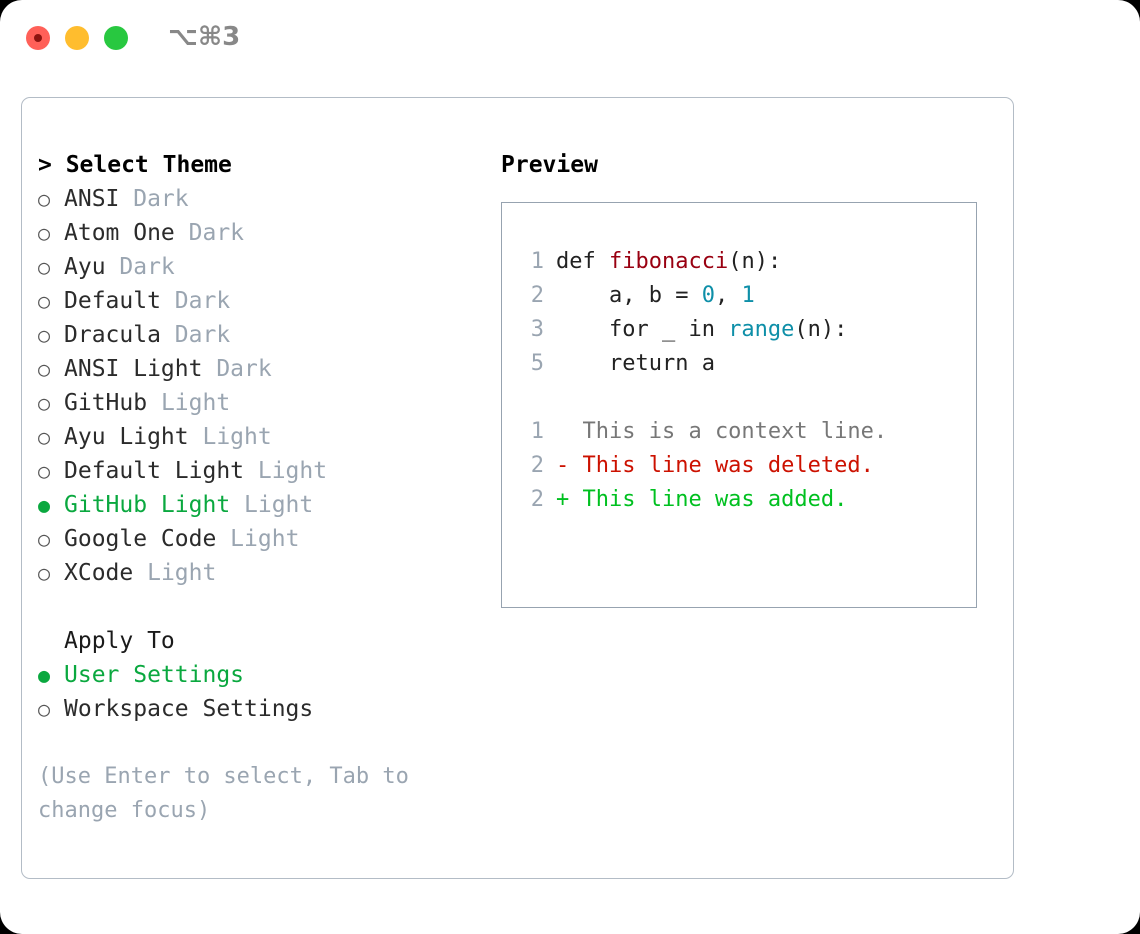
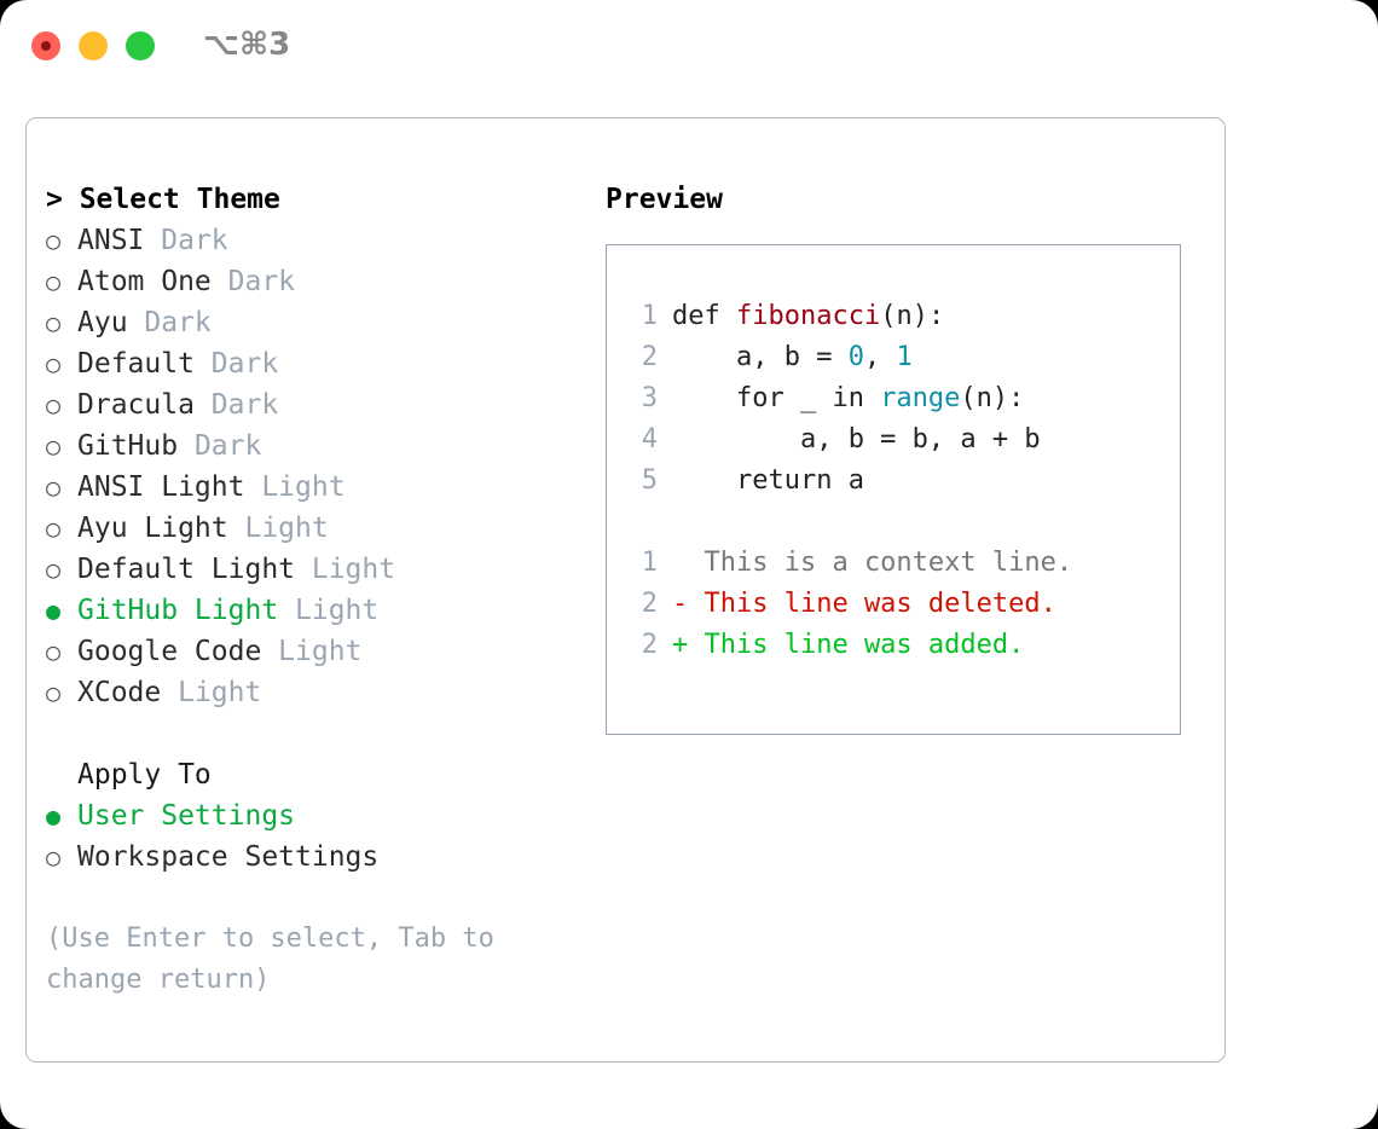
  ⌥⌘3
  > Select Theme
  ○
  ANSI
  Dark
  ○
  Atom One
  Dark
  ○
  Ayu
  Dark
  ○
  Default
  Dark
  ○
  Dracula
  Dark
  ○
- ANSI Light
+ GitHub
  Dark
  ○
- GitHub
+ ANSI Light
  Light
  ○
  Ayu Light
  Light
  ○
  Default Light
  Light
  ●
  GitHub Light
  Light
  ○
  Google Code
  Light
  ○
  XCode
  Light
  Apply To
  ●
  User Settings
  ○
  Workspace Settings
- (Use Enter to select, Tab to change focus)
+ (Use Enter to select, Tab to change return)
  Preview
  1
  def fibonacci(n):
  2
  a, b = 0, 1
  3
  for _ in range(n):
+ 4
+ a, b = b, a + b
  5
  return a
  1
  This is a context line.
  2
  - This line was deleted.
  2
  + This line was added.
